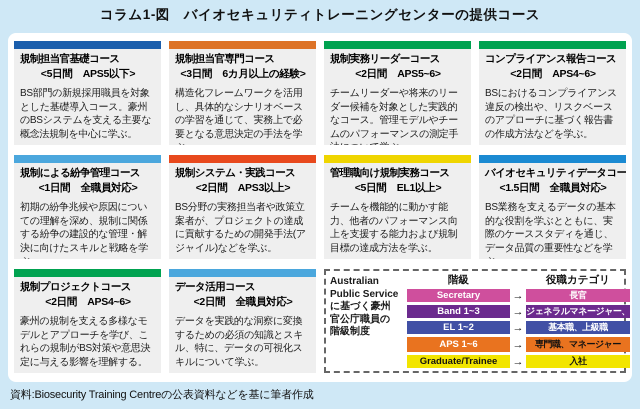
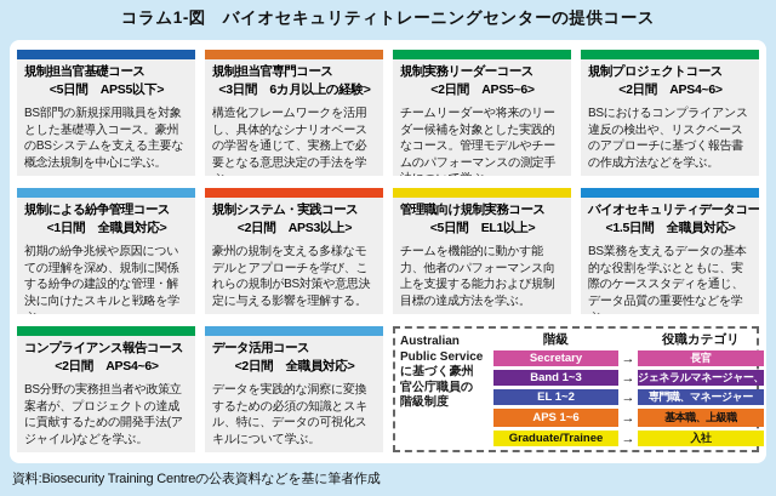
  コラム1-図 バイオセキュリティトレーニングセンターの提供コース
  規制担当官基礎コース
  <5日間 APS5以下>
  BS部門の新規採用職員を対象とした基礎導入コース。豪州のBSシステムを支える主要な概念法規制を中心に学ぶ。
  規制担当官専門コース
  <3日間 6カ月以上の経験>
  構造化フレームワークを活用し、具体的なシナリオベースの学習を通じて、実務上で必要となる意思決定の手法を学
  規制実務リーダーコース
  <2日間 APS5~6>
  チームリーダーや将来のリーダー候補を対象とした実践的なコース。管理モデルやチームのパフォーマンスの測定手
- コンプライアンス報告コース
+ 規制プロジェクトコース
  <2日間 APS4~6>
  BSにおけるコンプライアンス違反の検出や、リスクベースのアプローチに基づく報告書の作成方法などを学ぶ。
  規制による紛争管理コース
  <1日間 全職員対応>
  初期の紛争兆候や原因についての理解を深め、規制に関係する紛争の建設的な管理・解決に向けたスキルと戦略を学
  規制システム・実践コース
  <2日間 APS3以上>
- BS分野の実務担当者や政策立案者が、プロジェクトの達成に貢献するための開発手法(アジャイル)などを学ぶ。
+ 豪州の規制を支える多様なモデルとアプローチを学び、これらの規制がBS対策や意思決定に与える影響を理解する。
  管理職向け規制実務コース
  <5日間 EL1以上>
  チームを機能的に動かす能力、他者のパフォーマンス向上を支援する能力および規制目標の達成方法を学ぶ。
  バイオセキュリティデータコー
  <1.5日間 全職員対応>
  BS業務を支えるデータの基本的な役割を学ぶとともに、実際のケーススタディを通じ、データ品質の重要性などを学
- 規制プロジェクトコース
+ コンプライアンス報告コース
  <2日間 APS4~6>
- 豪州の規制を支える多様なモデルとアプローチを学び、これらの規制がBS対策や意思決定に与える影響を理解する。
+ BS分野の実務担当者や政策立案者が、プロジェクトの達成に貢献するための開発手法(アジャイル)などを学ぶ。
  データ活用コース
  <2日間 全職員対応>
  データを実践的な洞察に変換するための必須の知識とスキル、特に、データの可視化スキルについて学ぶ。
  Australian Public Service
  に基づく豪州
  官公庁職員の
  階級制度
  階級
  役職カテゴリ
  Secretary
  →
  長官
  Band 1~3
  →
  ジェネラルマネージャー、
  EL 1~2
  →
- 基本職、上級職
+ 専門職、マネージャー
  APS 1~6
  →
- 専門職、マネージャー
+ 基本職、上級職
  Graduate/Trainee
  →
  入社
  資料:Biosecurity Training Centreの公表資料などを基に筆者作成
